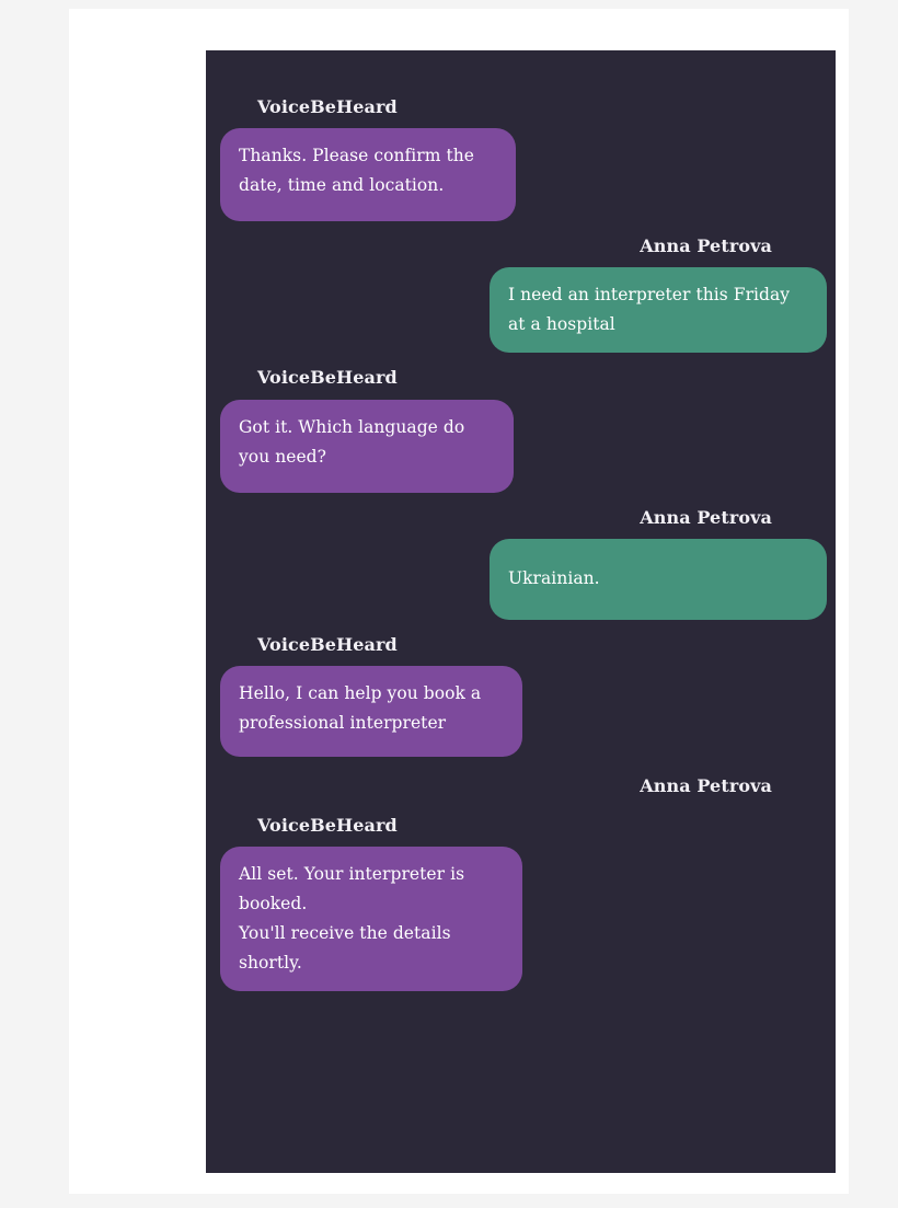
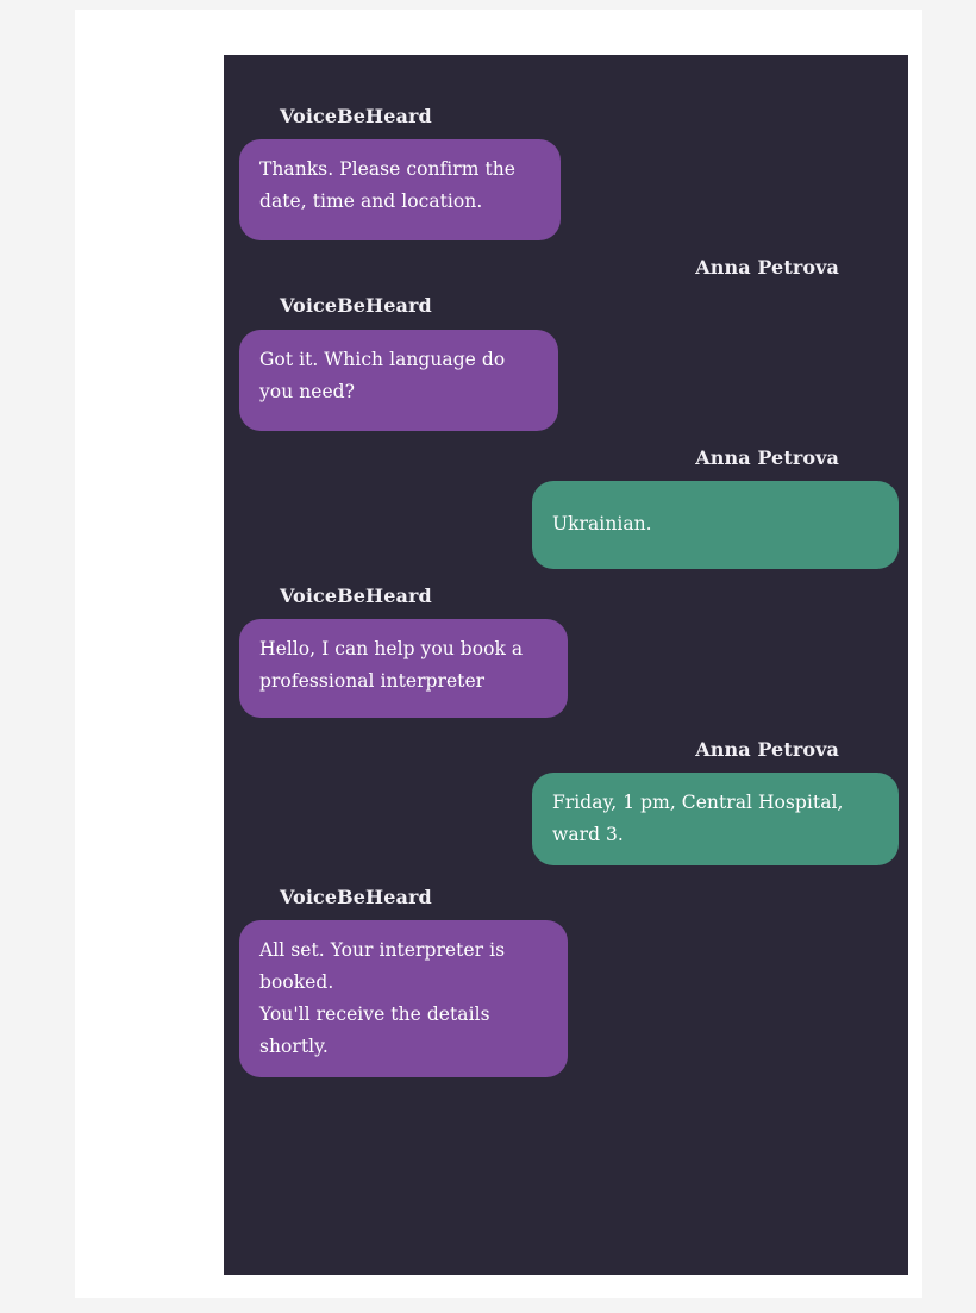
  VoiceBeHeard
  Thanks. Please confirm the date, time and location.
  Anna Petrova
- I need an interpreter this Friday at a hospital
  VoiceBeHeard
  Got it. Which language do you need?
  Anna Petrova
  Ukrainian.
  VoiceBeHeard
  Hello, I can help you book a professional interpreter
  Anna Petrova
+ Friday, 1 pm, Central Hospital, ward 3.
  VoiceBeHeard
  All set. Your interpreter is booked.
  You'll receive the details shortly.
